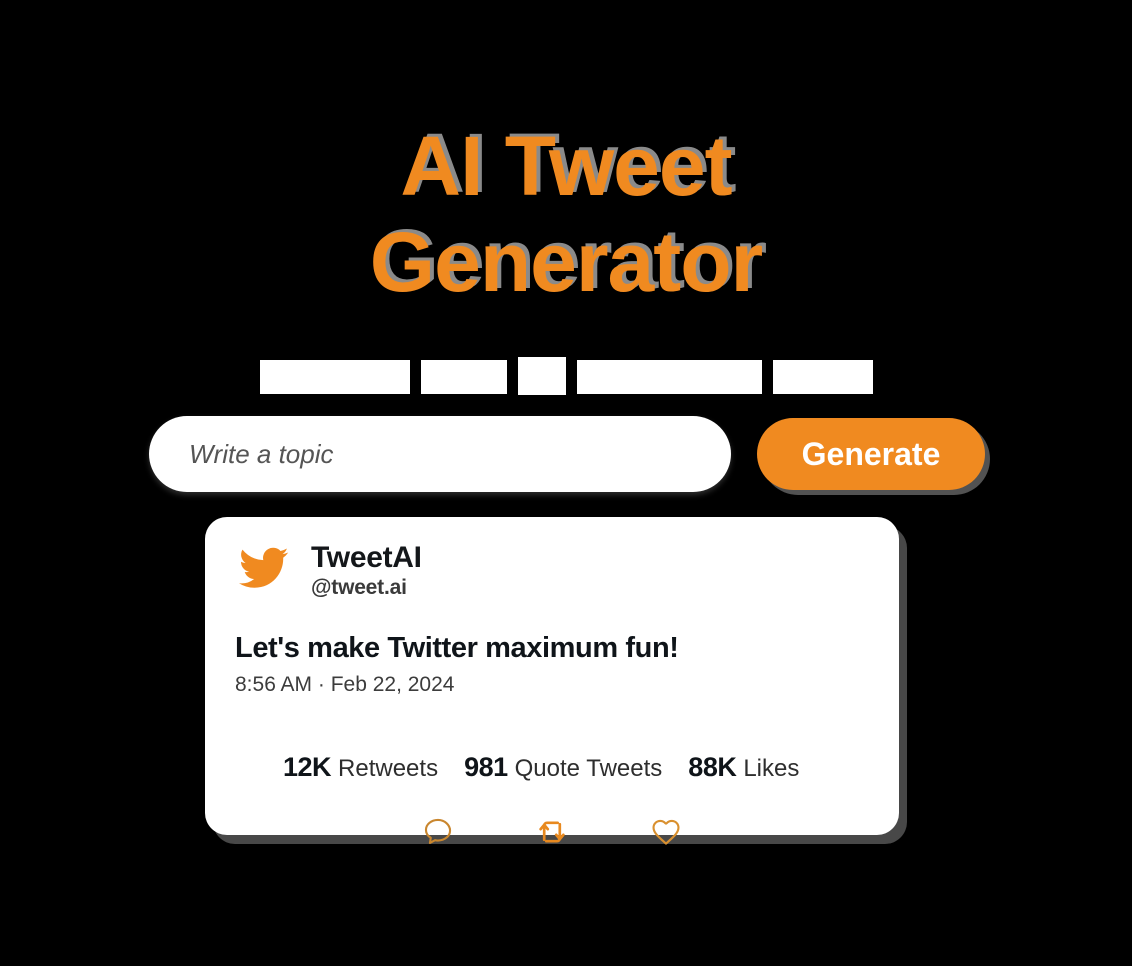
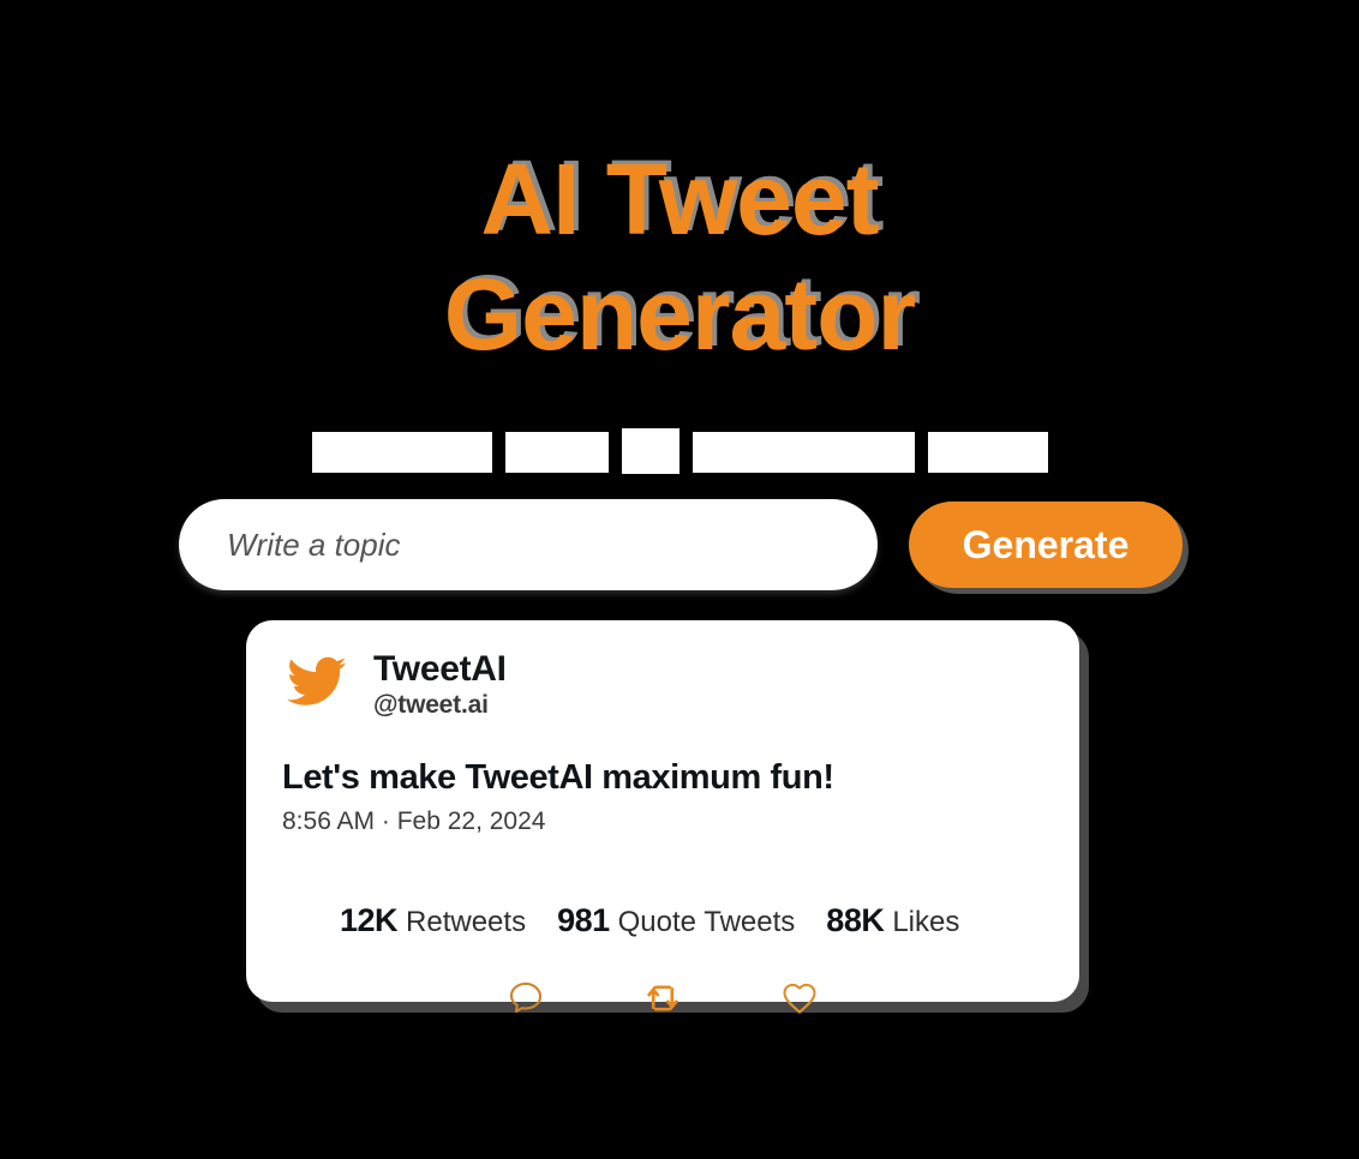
  AI Tweet
  Generator
  Write a topic
  Generate
  TweetAI
  @tweet.ai
- Let's make Twitter maximum fun!
+ Let's make TweetAI maximum fun!
  8:56 AM · Feb 22, 2024
  12K
  Retweets
  981
  Quote Tweets
  88K
  Likes
